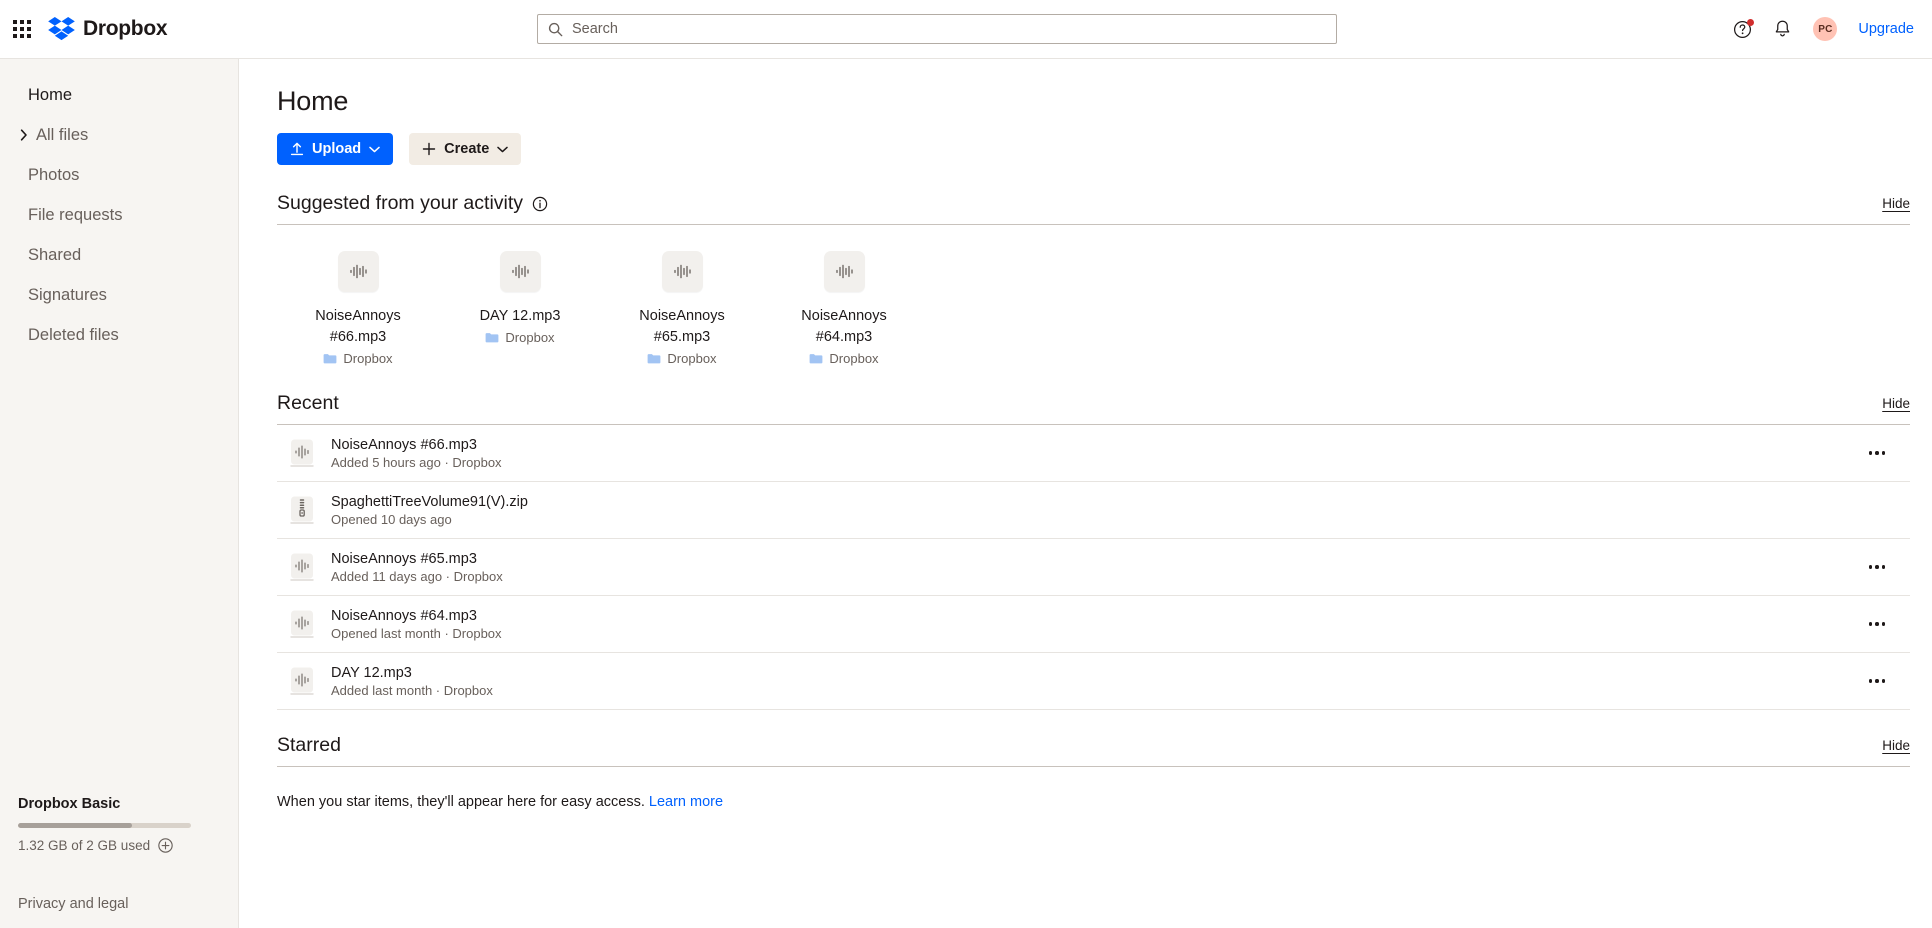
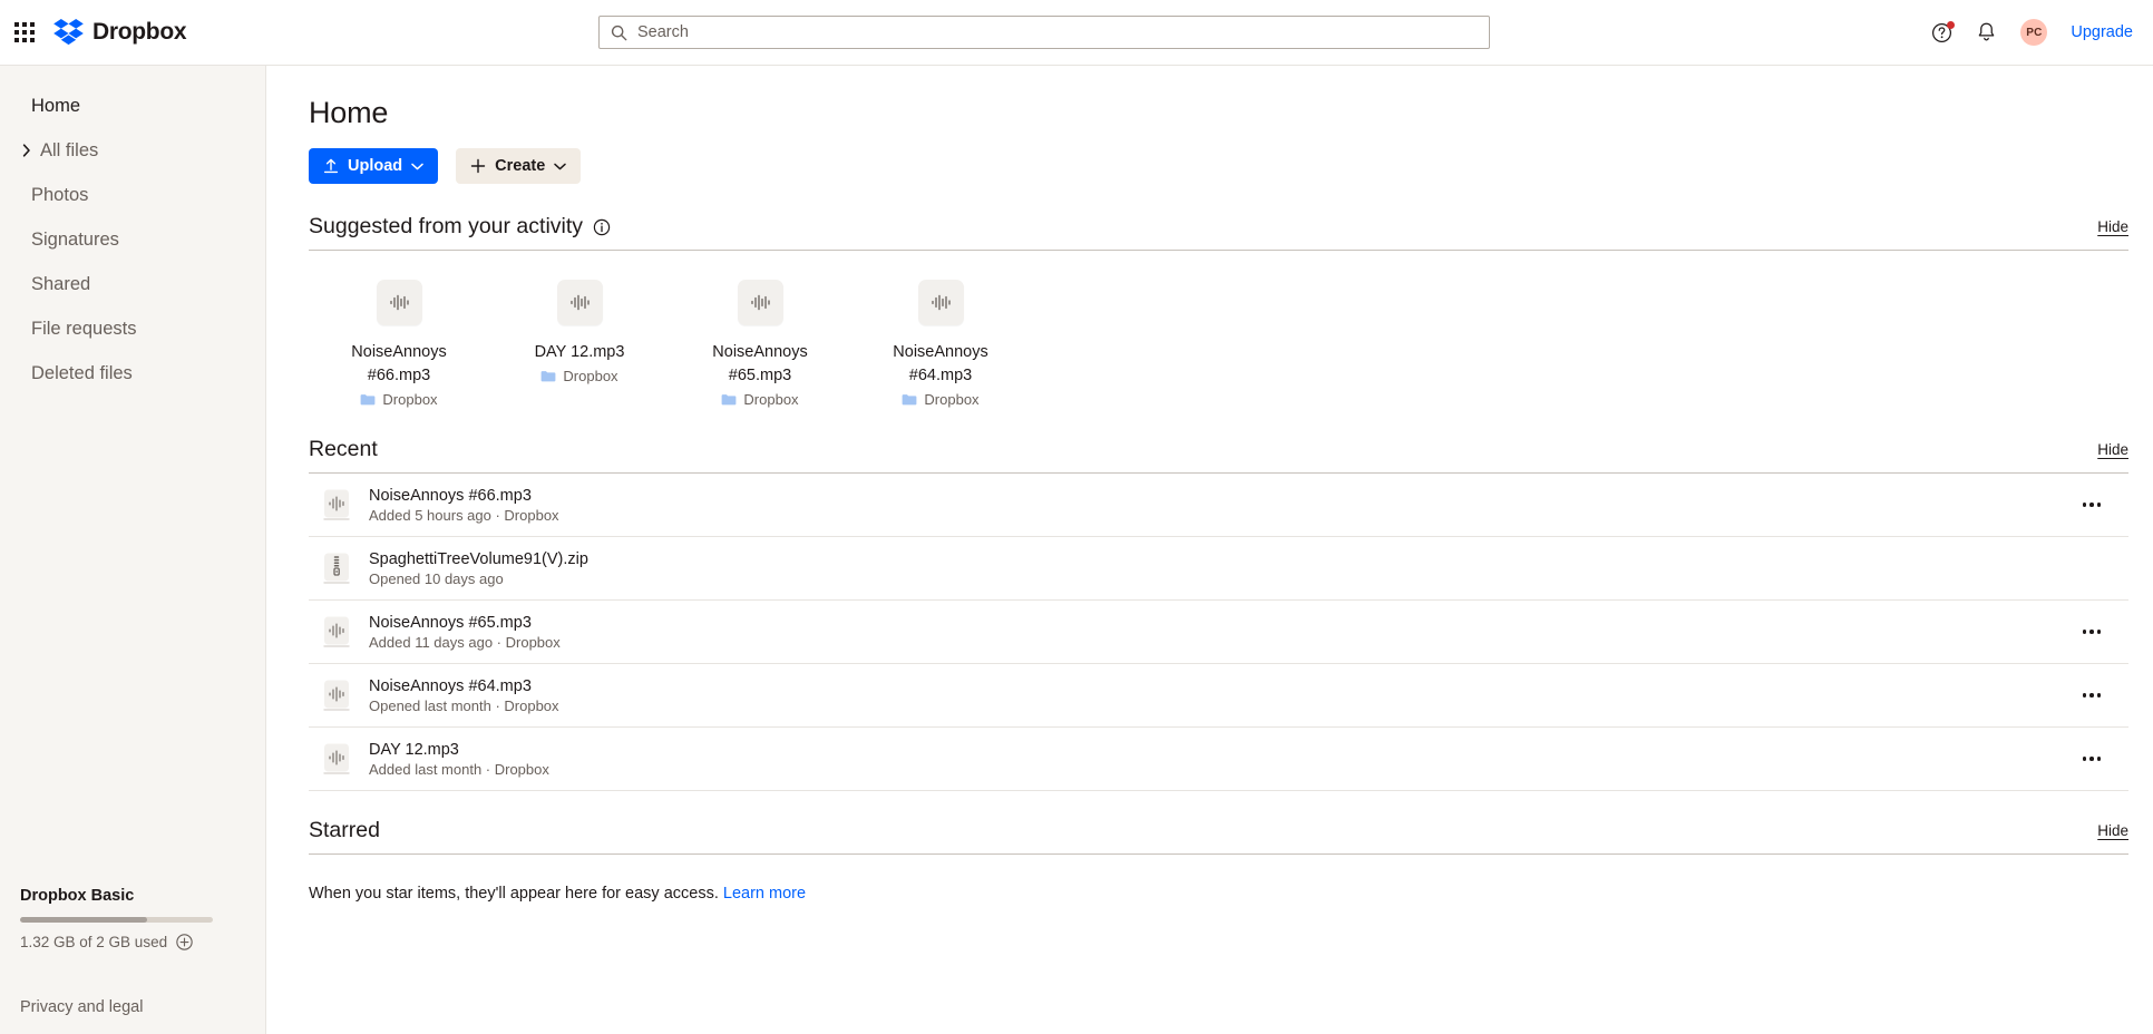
  Dropbox
  Search
  PC
  Upgrade
  Home
  All files
  Photos
- File requests
+ Signatures
  Shared
- Signatures
+ File requests
  Deleted files
  Dropbox Basic
  1.32 GB of 2 GB used
  Privacy and legal
  Home
  Upload
  Create
  Suggested from your activity
  Hide
  NoiseAnnoys #66.mp3
  Dropbox
  DAY 12.mp3
  Dropbox
  NoiseAnnoys #65.mp3
  Dropbox
  NoiseAnnoys #64.mp3
  Dropbox
  Recent
  Hide
  NoiseAnnoys #66.mp3
  Added 5 hours ago · Dropbox
  SpaghettiTreeVolume91(V).zip
  Opened 10 days ago
  NoiseAnnoys #65.mp3
  Added 11 days ago · Dropbox
  NoiseAnnoys #64.mp3
  Opened last month · Dropbox
  DAY 12.mp3
  Added last month · Dropbox
  Starred
  Hide
  When you star items, they'll appear here for easy access. Learn more
